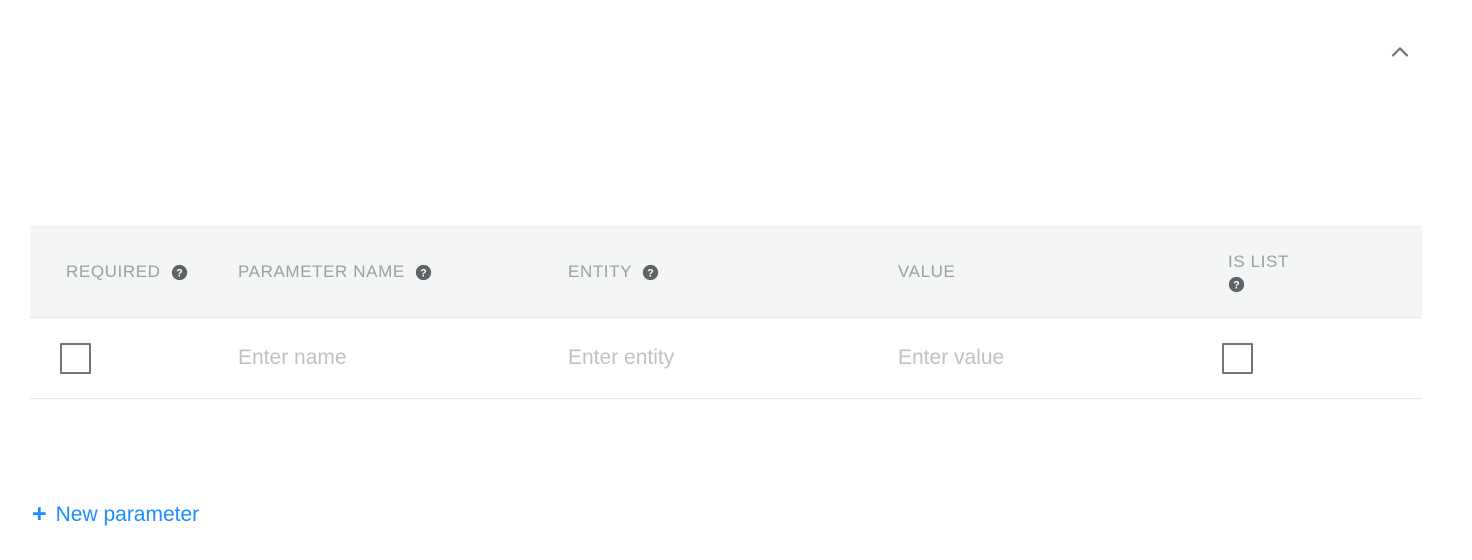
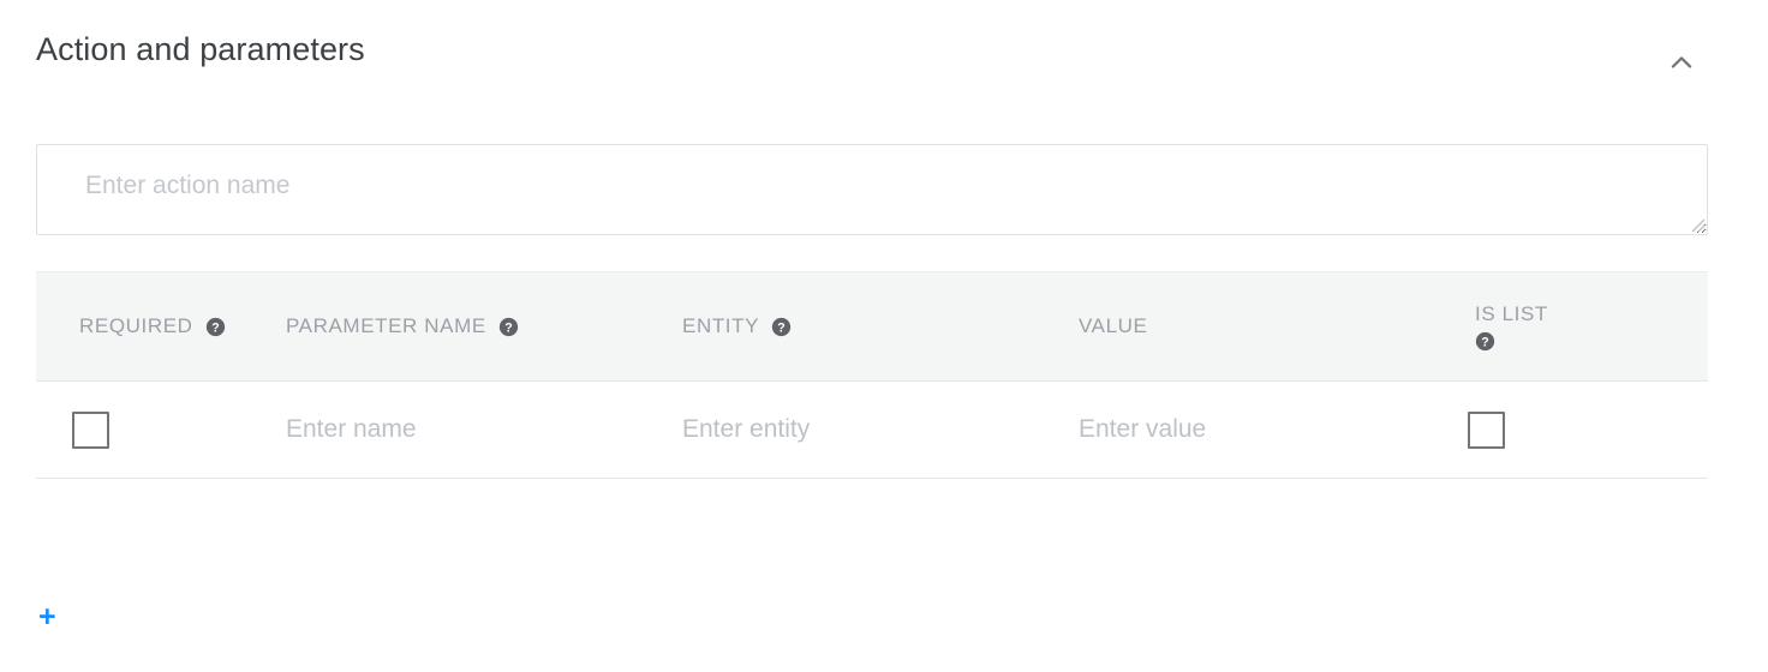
+ Action and parameters
+ Enter action name
  REQUIRED ?	PARAMETER NAME ?	ENTITY ?	VALUE	IS LIST ?
  	Enter name	Enter entity	Enter value
  +
- New parameter
